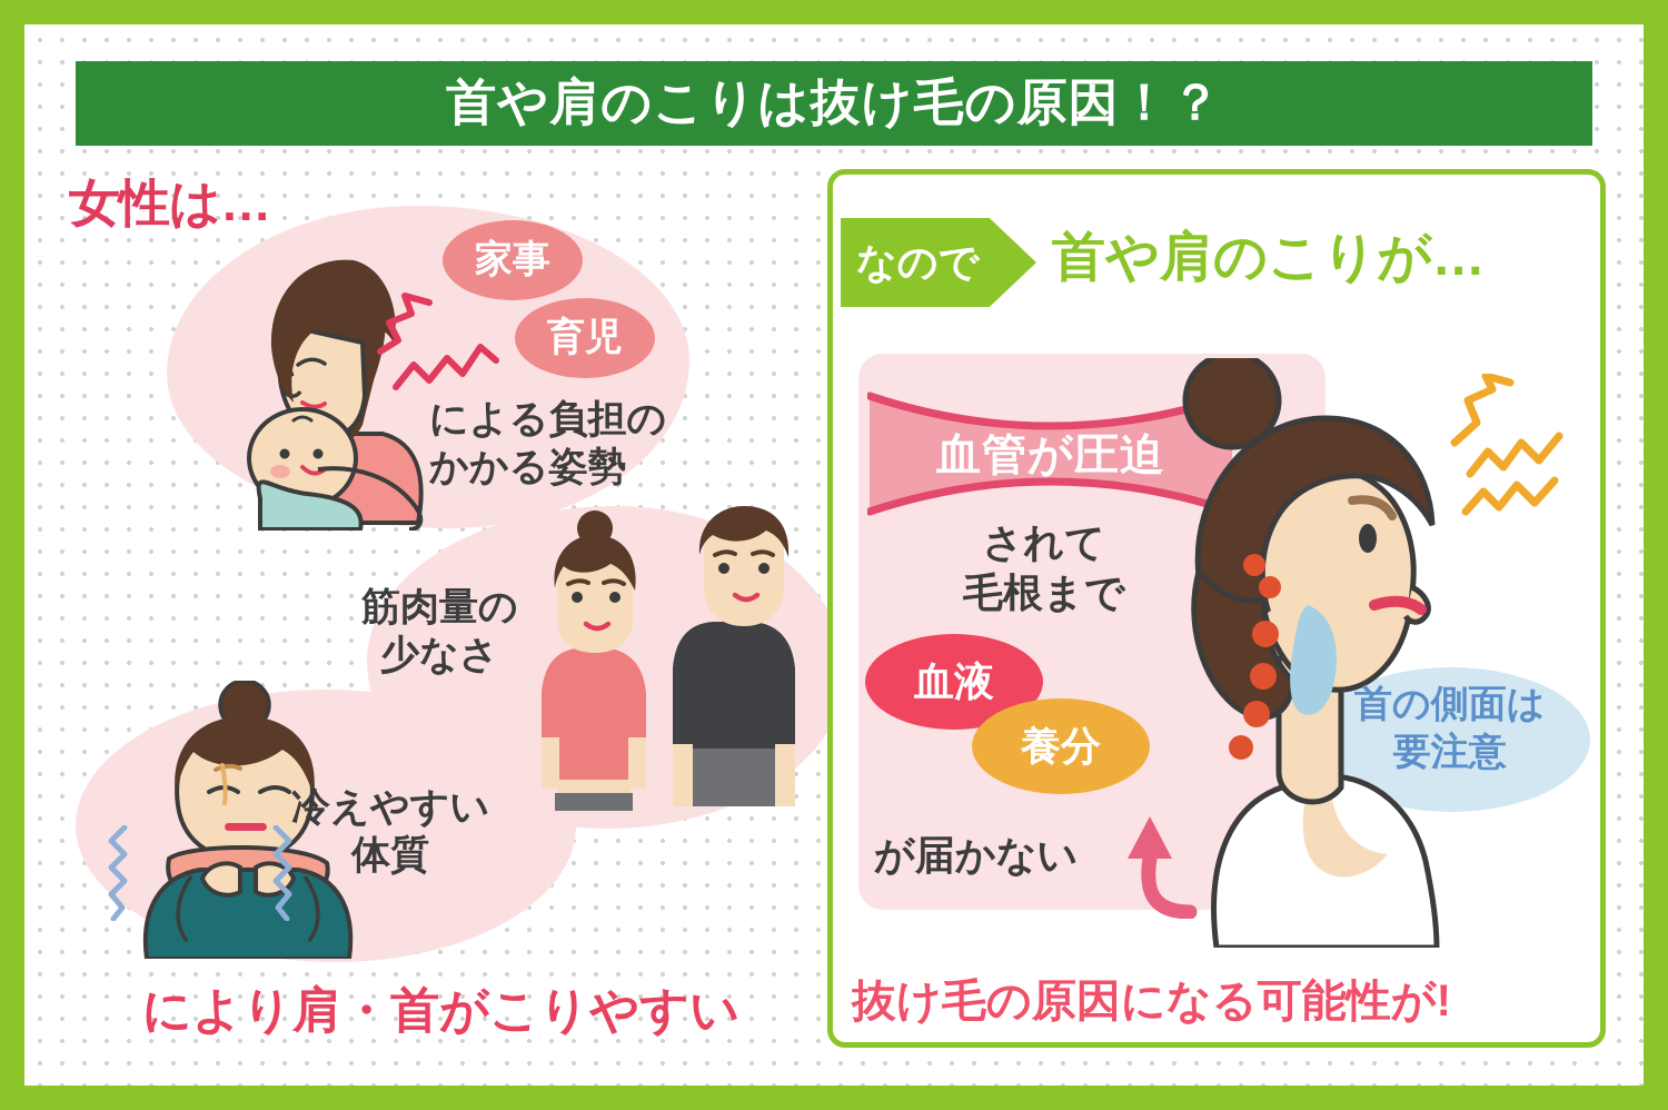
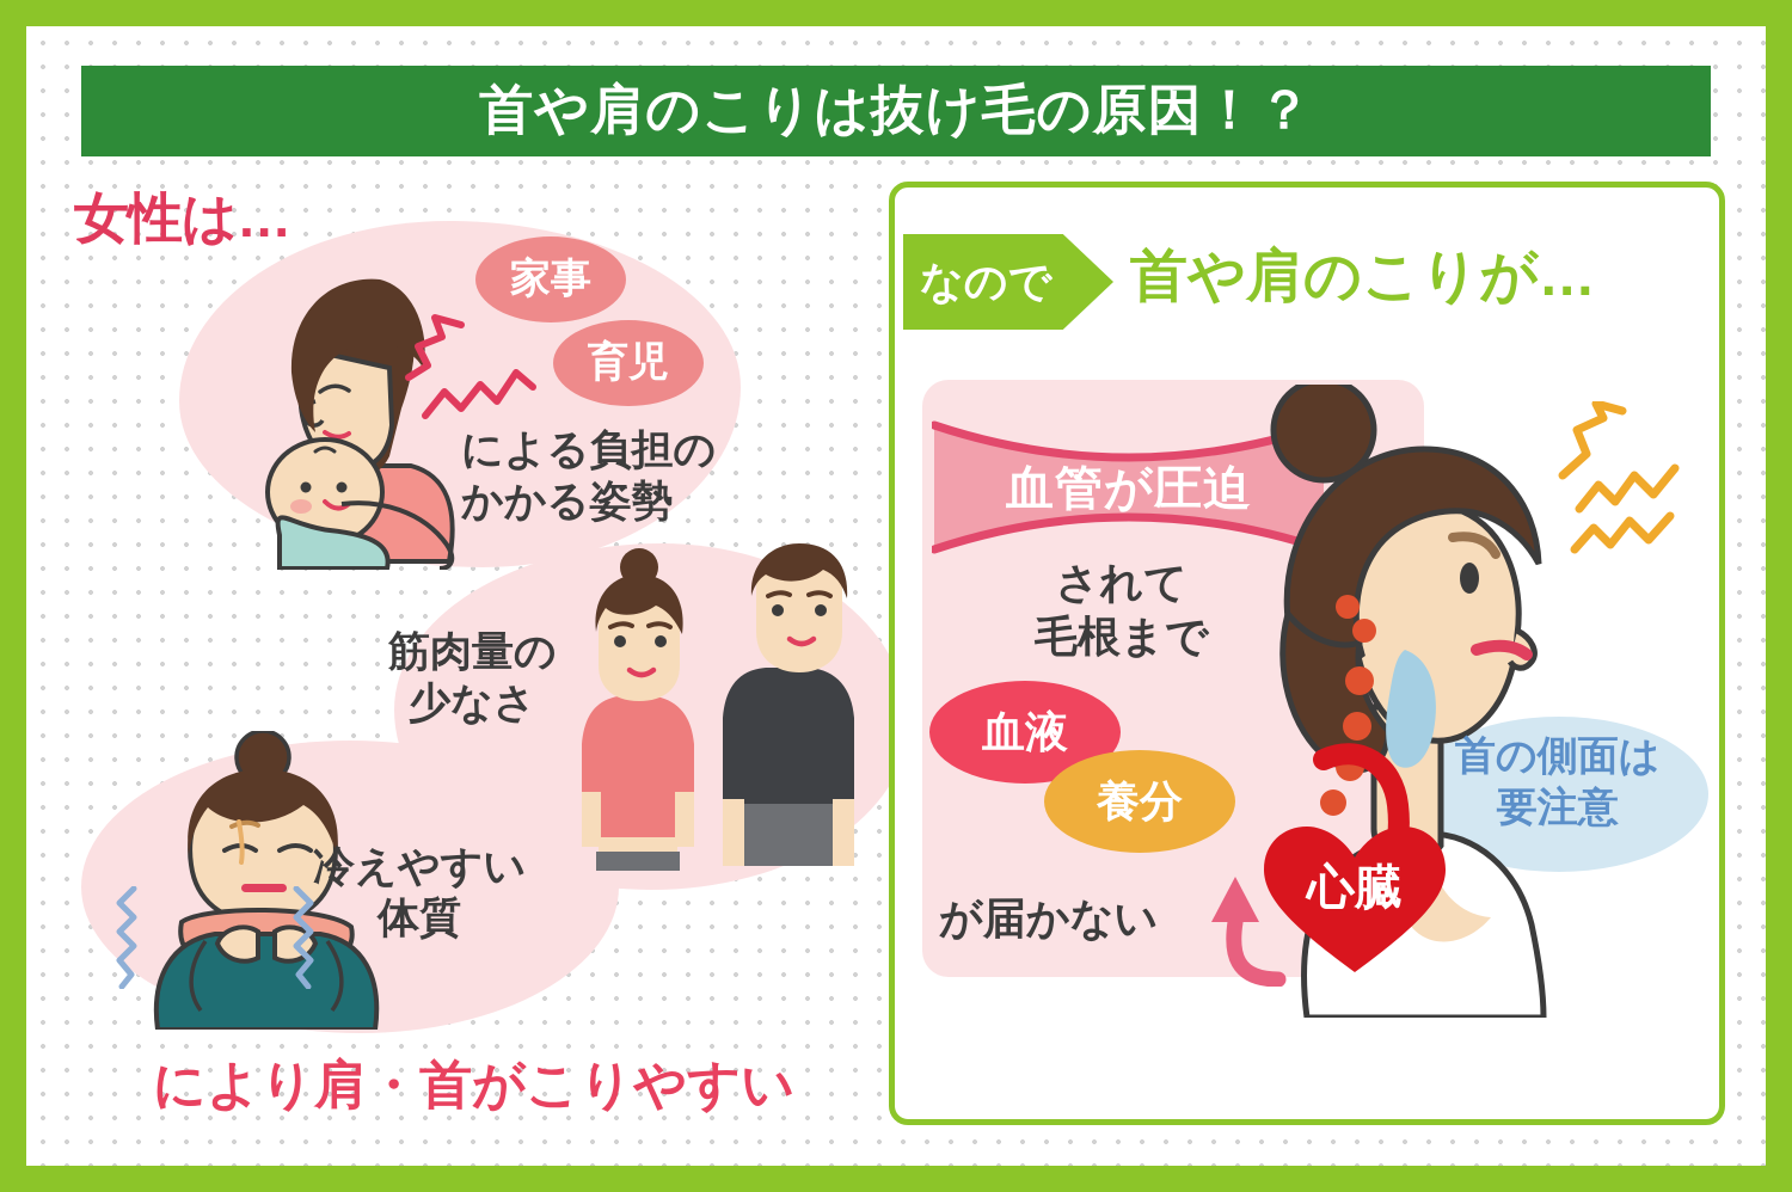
  首や肩のこりは抜け毛の原因！？
  女性は…
  家事
  育児
  による負担の
  かかる姿勢
  筋肉量の
  少なさ
  冷えやすい
  体質
  により肩・首がこりやすい
  なので
  首や肩のこりが…
  血管が圧迫
  されて
  毛根まで
  血液
  養分
  が届かない
+ 心臓
  首の側面は
  要注意
- 抜け毛の原因になる可能性が!
